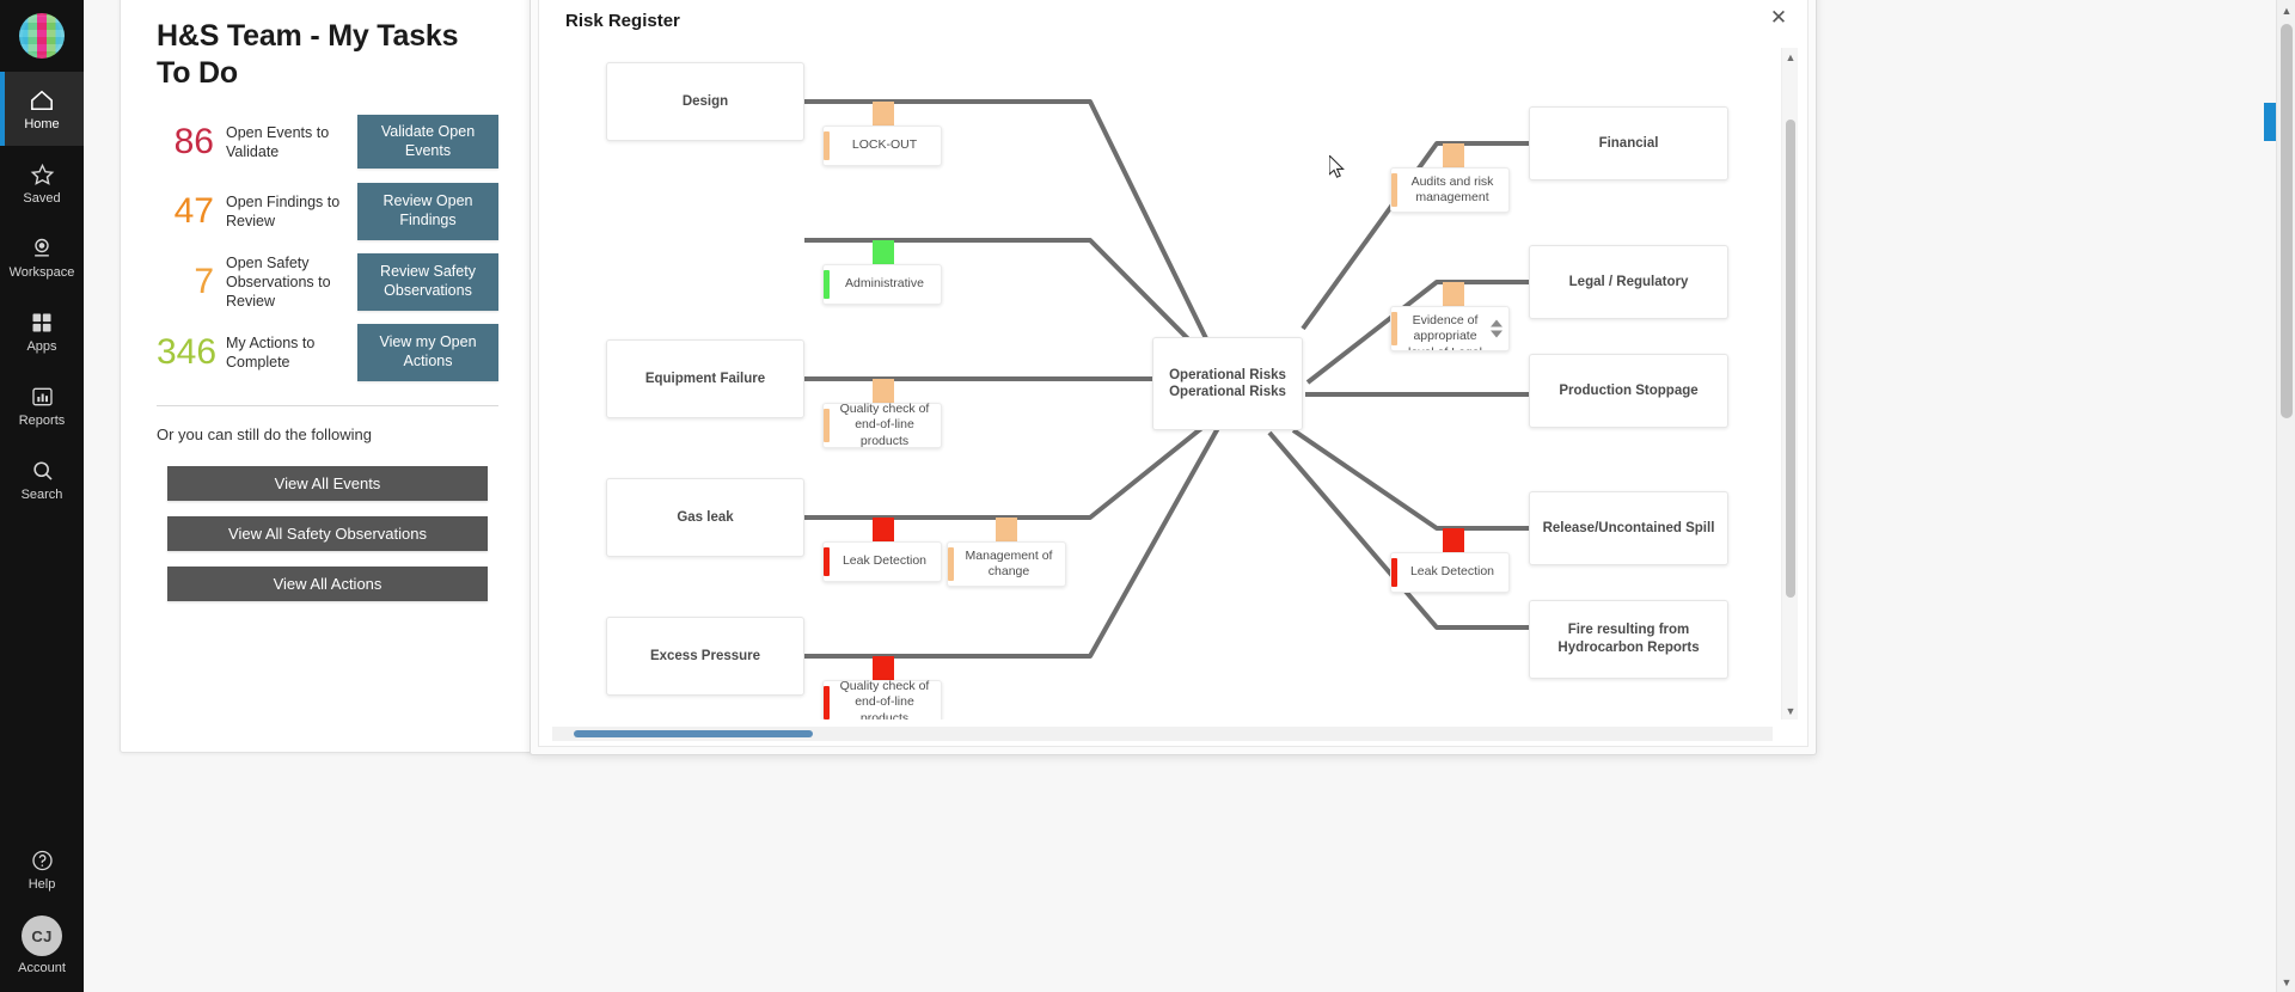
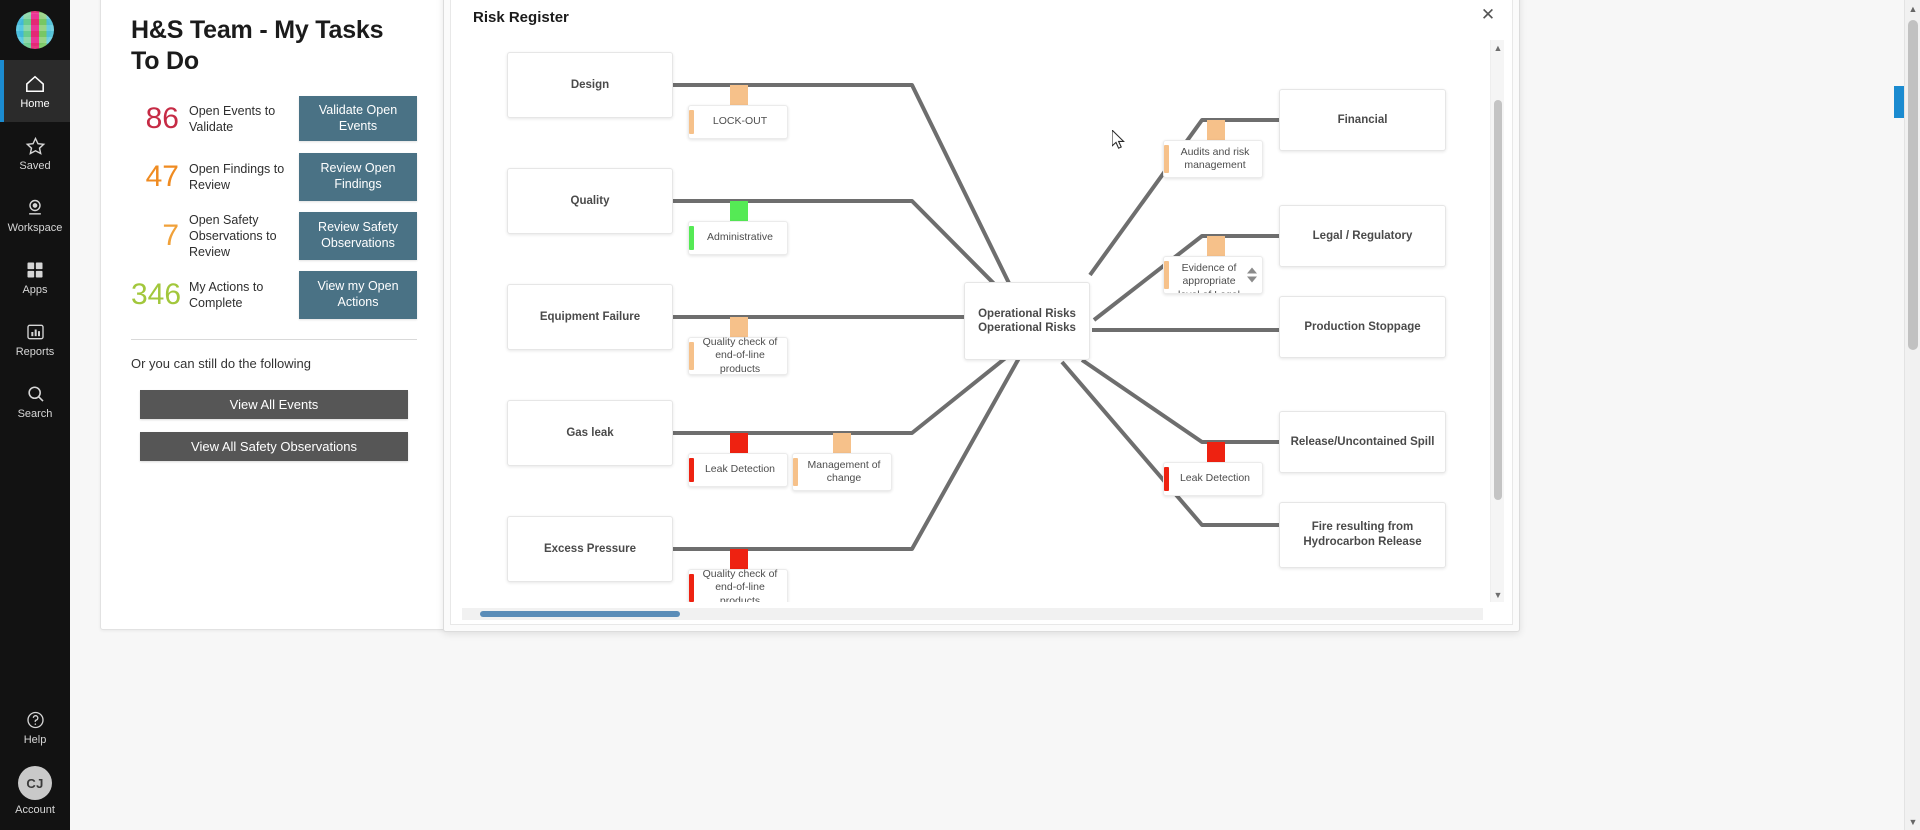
  Home
  Saved
  Workspace
  Apps
  Reports
  Search
  Help
  CJ
  Account
  H&S Team - My Tasks To Do
  86
  Open Events to Validate
  Validate Open Events
  47
  Open Findings to Review
  Review Open Findings
  7
  Open Safety Observations to Review
  Review Safety Observations
  346
  My Actions to Complete
  View my Open Actions
  Or you can still do the following
  View All Events
  View All Safety Observations
- View All Actions
  Risk Register
  ✕
  Design
+ Quality
  Equipment Failure
  Gas leak
  Excess Pressure
  LOCK-OUT
  Administrative
  Quality check of end-of-line products
  Leak Detection
  Management of change
  Quality check of end-of-line products
  Operational Risks
  Operational Risks
  Audits and risk management
  Leak Detection
  Financial
  Legal / Regulatory
  Production Stoppage
  Release/Uncontained Spill
- Fire resulting from Hydrocarbon Reports
+ Fire resulting from Hydrocarbon Release
  ▲
  ▼
  ▲
  ▼
